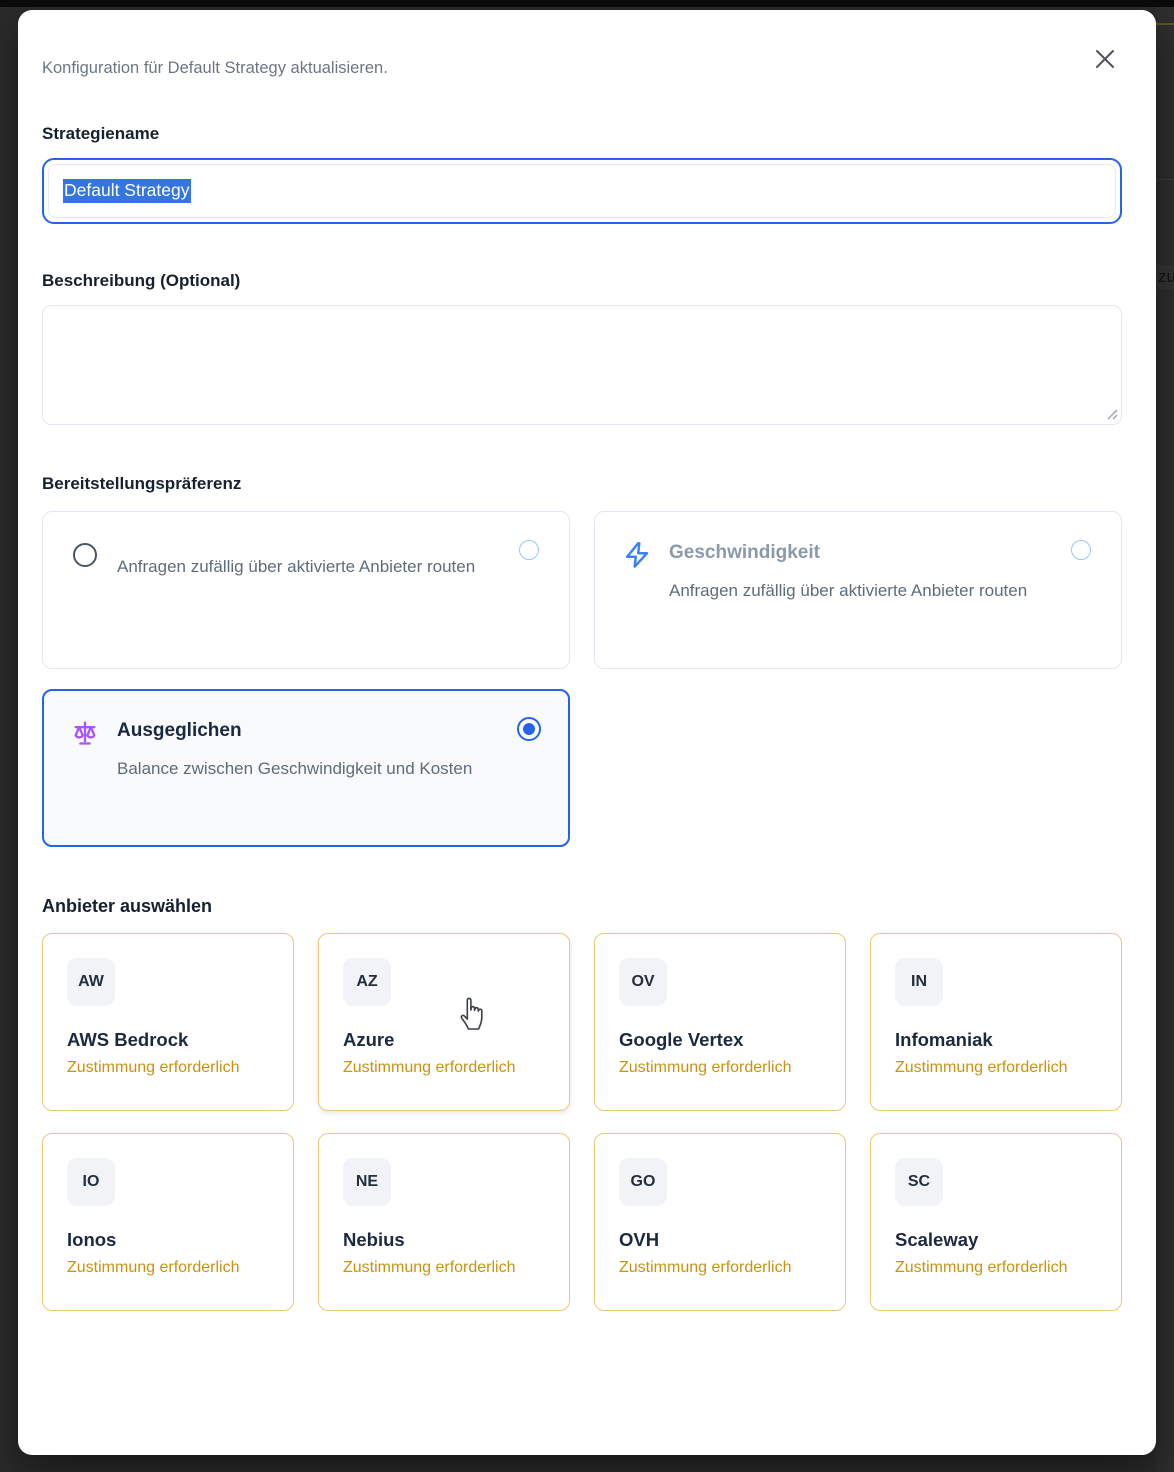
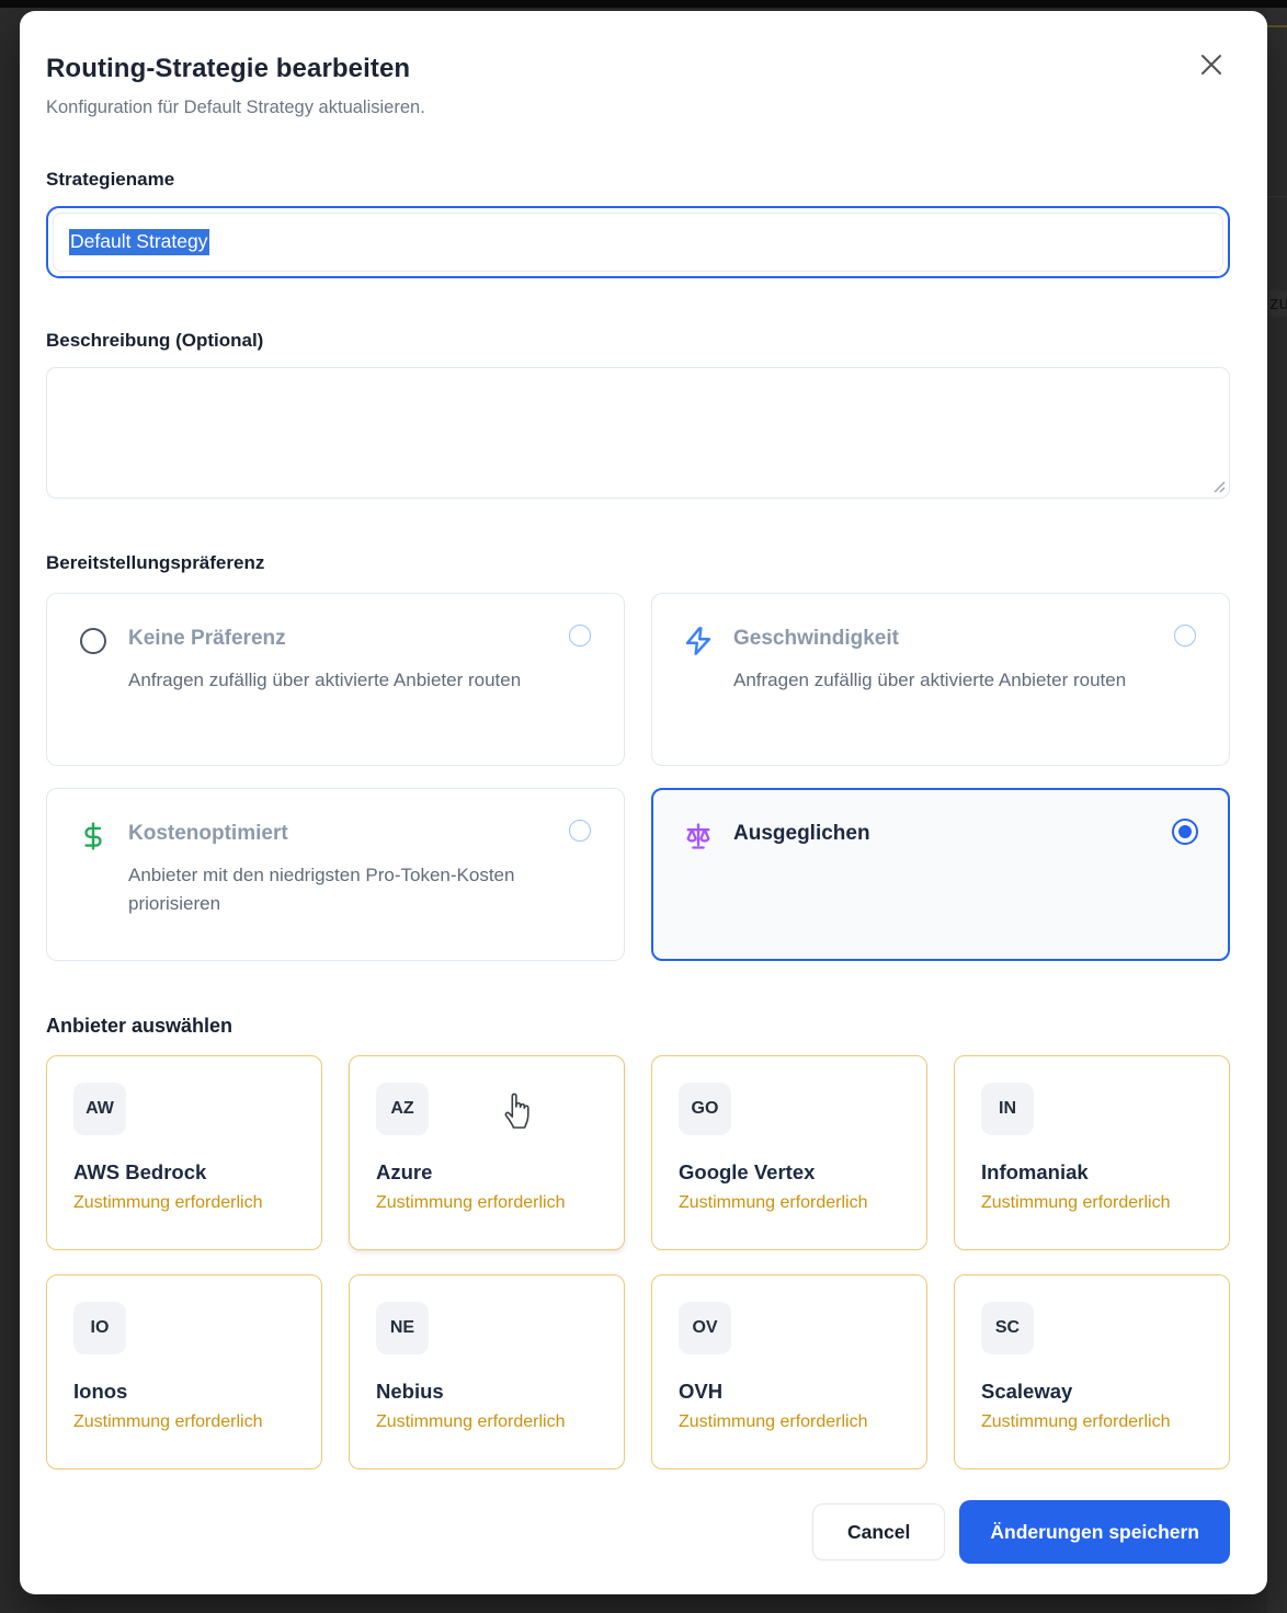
  zu
+ Routing-Strategie bearbeiten
  Konfiguration für Default Strategy aktualisieren.
  Strategiename
  Default Strategy
  Beschreibung (Optional)
  Bereitstellungspräferenz
+ Keine Präferenz
  Anfragen zufällig über aktivierte Anbieter routen
  Geschwindigkeit
  Anfragen zufällig über aktivierte Anbieter routen
+ Kostenoptimiert
+ Anbieter mit den niedrigsten Pro-Token-Kosten priorisieren
  Ausgeglichen
- Balance zwischen Geschwindigkeit und Kosten
  Anbieter auswählen
  AW
  AWS Bedrock
  Zustimmung erforderlich
  AZ
  Azure
  Zustimmung erforderlich
- OV
+ GO
  Google Vertex
  Zustimmung erforderlich
  IN
  Infomaniak
  Zustimmung erforderlich
  IO
  Ionos
  Zustimmung erforderlich
  NE
  Nebius
  Zustimmung erforderlich
- GO
+ OV
  OVH
  Zustimmung erforderlich
  SC
  Scaleway
  Zustimmung erforderlich
+ Cancel
+ Änderungen speichern
